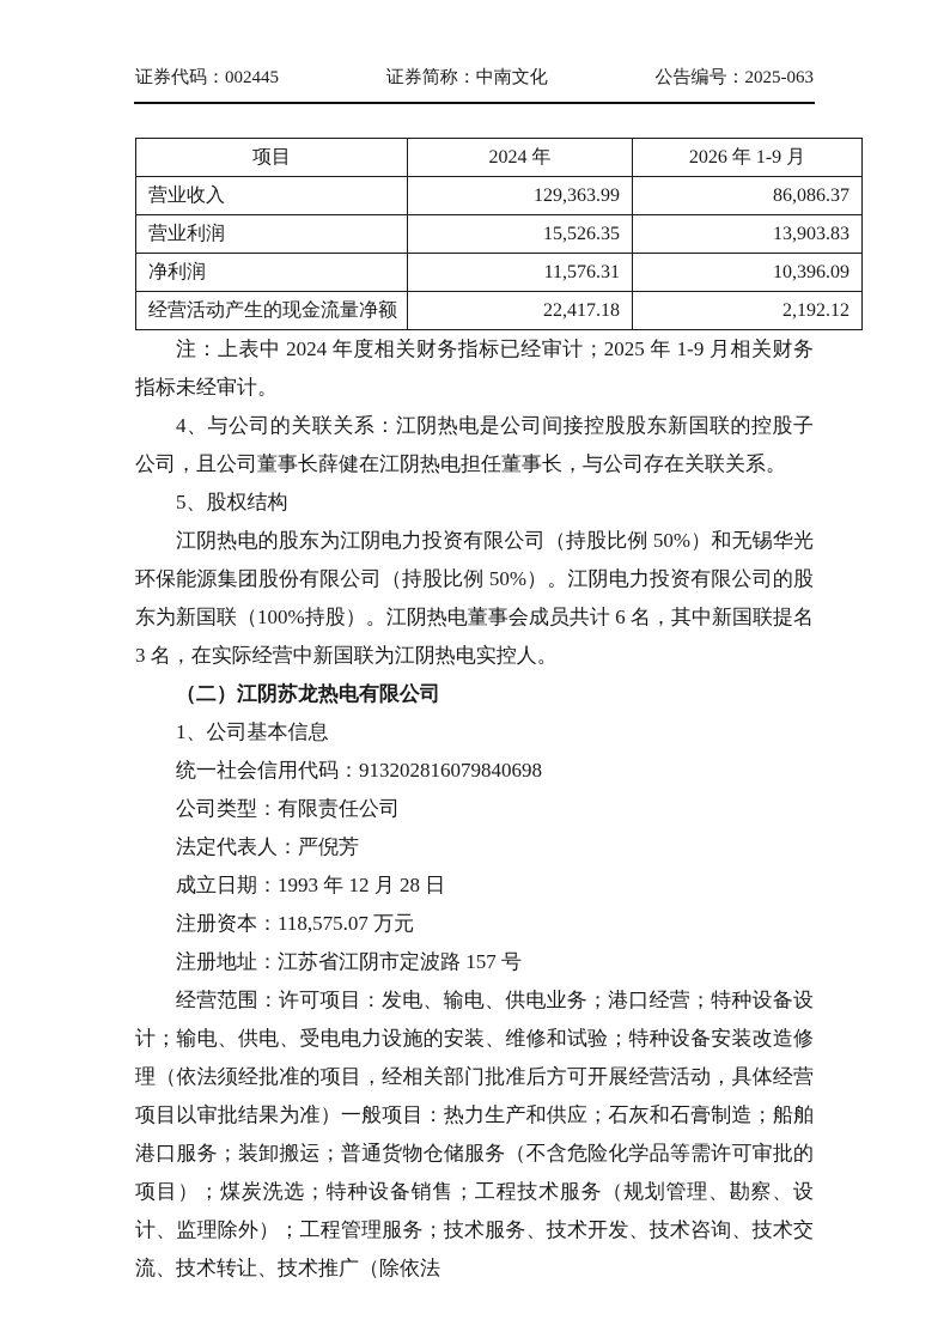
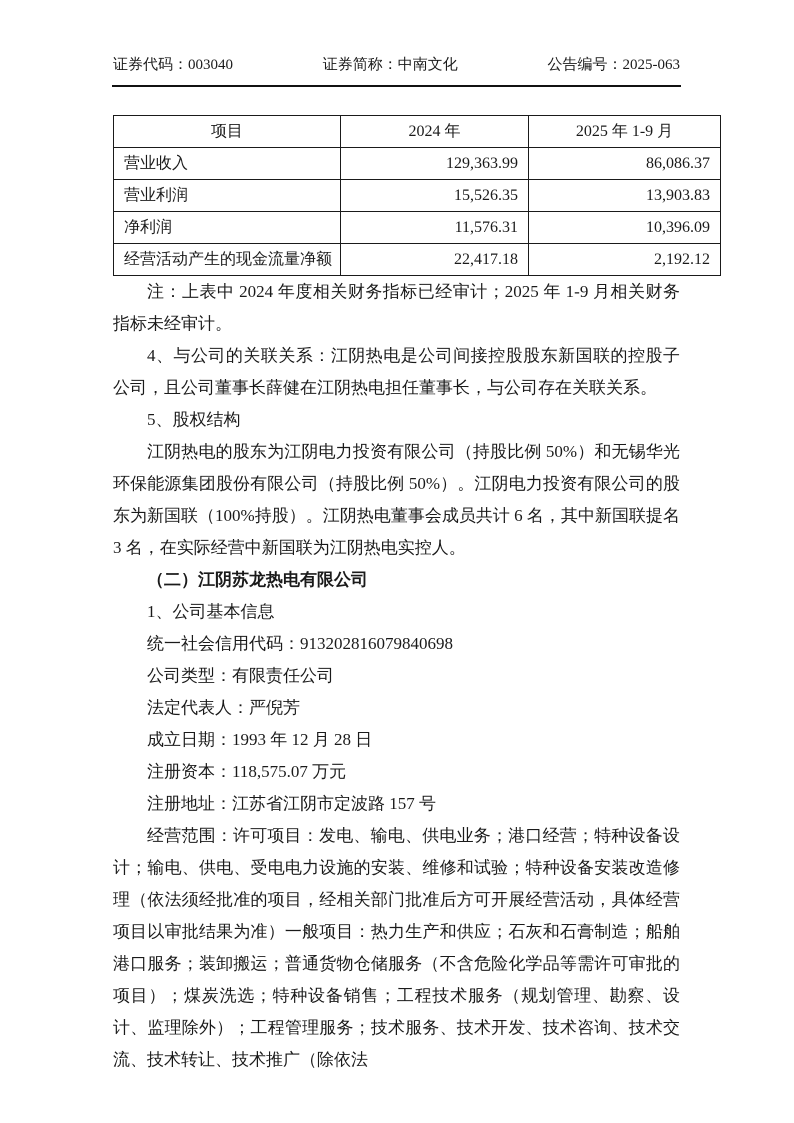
- 证券代码：002445
+ 证券代码：003040
  证券简称：中南文化
  公告编号：2025-063
- 项目	2024 年	2026 年 1-9 月
+ 项目	2024 年	2025 年 1-9 月
  营业收入	129,363.99	86,086.37
  营业利润	15,526.35	13,903.83
  净利润	11,576.31	10,396.09
  经营活动产生的现金流量净额	22,417.18	2,192.12
  注：上表中 2024 年度相关财务指标已经审计；2025 年 1-9 月相关财务指标未经审计。
  4、与公司的关联关系：江阴热电是公司间接控股股东新国联的控股子公司，且公司董事长薛健在江阴热电担任董事长，与公司存在关联关系。
  5、股权结构
  江阴热电的股东为江阴电力投资有限公司（持股比例 50%）和无锡华光环保能源集团股份有限公司（持股比例 50%）。江阴电力投资有限公司的股东为新国联（100%持股）。江阴热电董事会成员共计 6 名，其中新国联提名 3 名，在实际经营中新国联为江阴热电实控人。
  （二）江阴苏龙热电有限公司
  1、公司基本信息
  统一社会信用代码：913202816079840698
  公司类型：有限责任公司
  法定代表人：严倪芳
  成立日期：1993 年 12 月 28 日
  注册资本：118,575.07 万元
  注册地址：江苏省江阴市定波路 157 号
  经营范围：许可项目：发电、输电、供电业务；港口经营；特种设备设计；输电、供电、受电电力设施的安装、维修和试验；特种设备安装改造修理（依法须经批准的项目，经相关部门批准后方可开展经营活动，具体经营项目以审批结果为准）一般项目：热力生产和供应；石灰和石膏制造；船舶港口服务；装卸搬运；普通货物仓储服务（不含危险化学品等需许可审批的项目）；煤炭洗选；特种设备销售；工程技术服务（规划管理、勘察、设计、监理除外）；工程管理服务；技术服务、技术开发、技术咨询、技术交流、技术转让、技术推广（除依法
